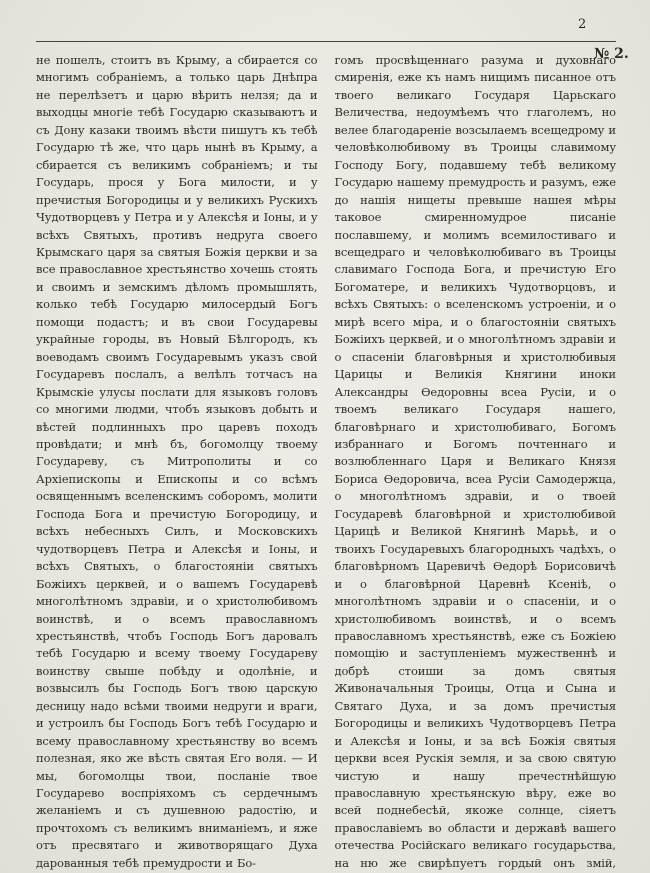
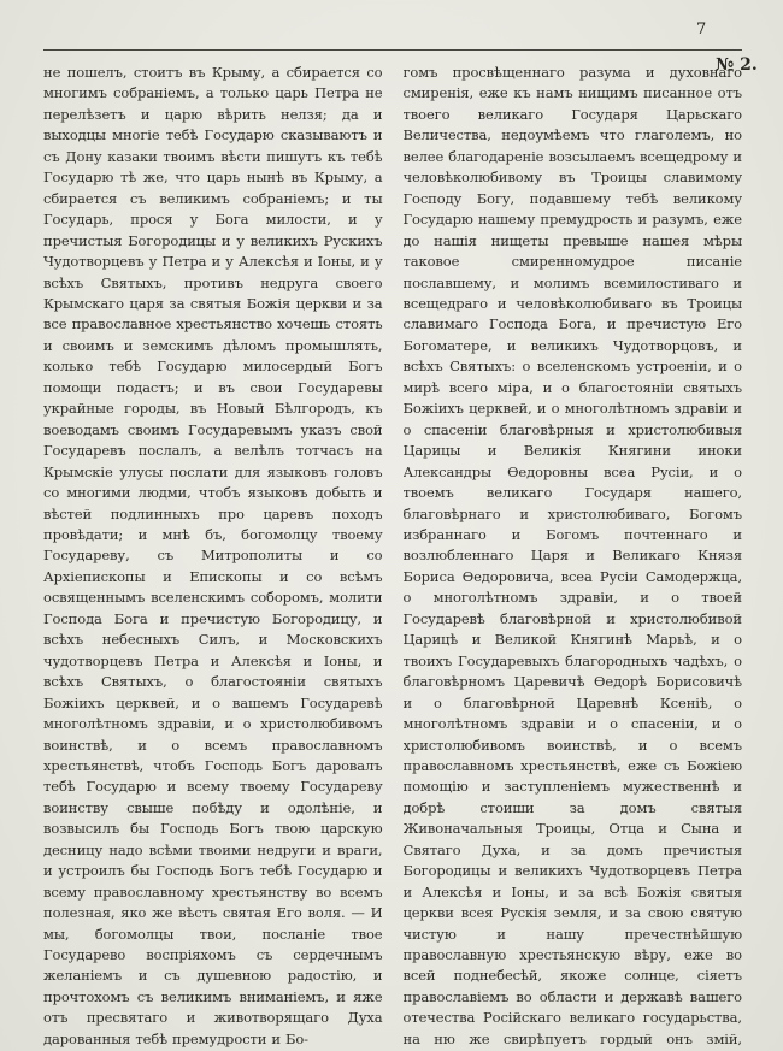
- 2
+ 7
  № 2.
- не пошелъ, стоитъ въ Крыму, а сбирается со многимъ собраніемъ, а только царь Днѣпра не перелѣзетъ и царю вѣрить нелзя; да и выходцы многіе тебѣ Государю сказываютъ и съ Дону казаки твоимъ вѣсти пишутъ къ тебѣ Государю тѣ же, что царь нынѣ въ Крыму, а сбирается съ великимъ собраніемъ; и ты Государь, прося у Бога милости, и у пречистыя Богородицы и у великихъ Рускихъ Чудотворцевъ у Петра и у Алексѣя и Іоны, и у всѣхъ Святыхъ, противъ недруга своего Крымскаго царя за святыя Божія церкви и за все православное хрестьянство хочешь стоять и своимъ и земскимъ дѣломъ промышлять, колько тебѣ Государю милосердый Богъ помощи подастъ; и въ свои Государевы украйные городы, въ Новый Бѣлгородъ, къ воеводамъ своимъ Государевымъ указъ свой Государевъ послалъ, а велѣлъ тотчасъ на Крымскіе улусы послати для языковъ головъ со многими людми, чтобъ языковъ добыть и вѣстей подлинныхъ про царевъ походъ провѣдати; и мнѣ бъ, богомолцу твоему Государеву, съ Митрополиты и со Архіепископы и Епископы и со всѣмъ освященнымъ вселенскимъ соборомъ, молити Господа Бога и пречистую Богородицу, и всѣхъ небесныхъ Силъ, и Московскихъ чудотворцевъ Петра и Алексѣя и Іоны, и всѣхъ Святыхъ, о благостояніи святыхъ Божіихъ церквей, и о вашемъ Государевѣ многолѣтномъ здравіи, и о христолюбивомъ воинствѣ, и о всемъ православномъ хрестьянствѣ, чтобъ Господь Богъ даровалъ тебѣ Государю и всему твоему Государеву воинству свыше побѣду и одолѣніе, и возвысилъ бы Господь Богъ твою царскую десницу надо всѣми твоими недруги и враги, и устроилъ бы Господь Богъ тебѣ Государю и всему православному хрестьянству во всемъ полезная, яко же вѣсть святая Его воля. — И мы, богомолцы твои, посланіе твое Государево воспріяхомъ съ сердечнымъ желаніемъ и съ душевною радостію, и прочтохомъ съ великимъ вниманіемъ, и яже отъ пресвятаго и животворящаго Духа дарованныя тебѣ премудрости и Бо-
+ не пошелъ, стоитъ въ Крыму, а сбирается со многимъ собраніемъ, а только царь Петра не перелѣзетъ и царю вѣрить нелзя; да и выходцы многіе тебѣ Государю сказываютъ и съ Дону казаки твоимъ вѣсти пишутъ къ тебѣ Государю тѣ же, что царь нынѣ въ Крыму, а сбирается съ великимъ собраніемъ; и ты Государь, прося у Бога милости, и у пречистыя Богородицы и у великихъ Рускихъ Чудотворцевъ у Петра и у Алексѣя и Іоны, и у всѣхъ Святыхъ, противъ недруга своего Крымскаго царя за святыя Божія церкви и за все православное хрестьянство хочешь стоять и своимъ и земскимъ дѣломъ промышлять, колько тебѣ Государю милосердый Богъ помощи подастъ; и въ свои Государевы украйные городы, въ Новый Бѣлгородъ, къ воеводамъ своимъ Государевымъ указъ свой Государевъ послалъ, а велѣлъ тотчасъ на Крымскіе улусы послати для языковъ головъ со многими людми, чтобъ языковъ добыть и вѣстей подлинныхъ про царевъ походъ провѣдати; и мнѣ бъ, богомолцу твоему Государеву, съ Митрополиты и со Архіепископы и Епископы и со всѣмъ освященнымъ вселенскимъ соборомъ, молити Господа Бога и пречистую Богородицу, и всѣхъ небесныхъ Силъ, и Московскихъ чудотворцевъ Петра и Алексѣя и Іоны, и всѣхъ Святыхъ, о благостояніи святыхъ Божіихъ церквей, и о вашемъ Государевѣ многолѣтномъ здравіи, и о христолюбивомъ воинствѣ, и о всемъ православномъ хрестьянствѣ, чтобъ Господь Богъ даровалъ тебѣ Государю и всему твоему Государеву воинству свыше побѣду и одолѣніе, и возвысилъ бы Господь Богъ твою царскую десницу надо всѣми твоими недруги и враги, и устроилъ бы Господь Богъ тебѣ Государю и всему православному хрестьянству во всемъ полезная, яко же вѣсть святая Его воля. — И мы, богомолцы твои, посланіе твое Государево воспріяхомъ съ сердечнымъ желаніемъ и съ душевною радостію, и прочтохомъ съ великимъ вниманіемъ, и яже отъ пресвятаго и животворящаго Духа дарованныя тебѣ премудрости и Бо-
  гомъ просвѣщеннаго разума и духовнаго смиренія, еже къ намъ нищимъ писанное отъ твоего великаго Государя Царьскаго Величества, недоумѣемъ что глаголемъ, но велее благодареніе возсылаемъ всещедрому и человѣколюбивому въ Троицы славимому Господу Богу, подавшему тебѣ великому Государю нашему премудрость и разумъ, еже до нашія нищеты превыше нашея мѣры таковое смиренномудрое писаніе пославшему, и молимъ всемилостиваго и всещедраго и человѣколюбиваго въ Троицы славимаго Господа Бога, и пречистую Его Богоматере, и великихъ Чудотворцовъ, и всѣхъ Святыхъ: о вселенскомъ устроеніи, и о мирѣ всего міра, и о благостояніи святыхъ Божіихъ церквей, и о многолѣтномъ здравіи и о спасеніи благовѣрныя и христолюбивыя Царицы и Великія Княгини иноки Александры Ѳедоровны всеа Русіи, и о твоемъ великаго Государя нашего, благовѣрнаго и христолюбиваго, Богомъ избраннаго и Богомъ почтеннаго и возлюбленнаго Царя и Великаго Князя Бориса Ѳедоровича, всеа Русіи Самодержца, о многолѣтномъ здравіи, и о твоей Государевѣ благовѣрной и христолюбивой Царицѣ и Великой Княгинѣ Марьѣ, и о твоихъ Государевыхъ благородныхъ чадѣхъ, о благовѣрномъ Царевичѣ Ѳедорѣ Борисовичѣ и о благовѣрной Царевнѣ Ксеніѣ, о многолѣтномъ здравіи и о спасеніи, и о христолюбивомъ воинствѣ, и о всемъ православномъ хрестьянствѣ, еже съ Божіею помощію и заступленіемъ мужественнѣ и добрѣ стоиши за домъ святыя Живоначальныя Троицы, Отца и Сына и Святаго Духа, и за домъ пречистыя Богородицы и великихъ Чудотворцевъ Петра и Алексѣя и Іоны, и за всѣ Божія святыя церкви всея Рускія земля, и за свою святую чистую и нашу пречестнѣйшую православную хрестьянскую вѣру, еже во всей поднебесѣй, якоже солнце, сіяетъ православіемъ во области и державѣ вашего отечества Російскаго великаго государьства, на ню же свирѣпуетъ гордый онъ змій,
